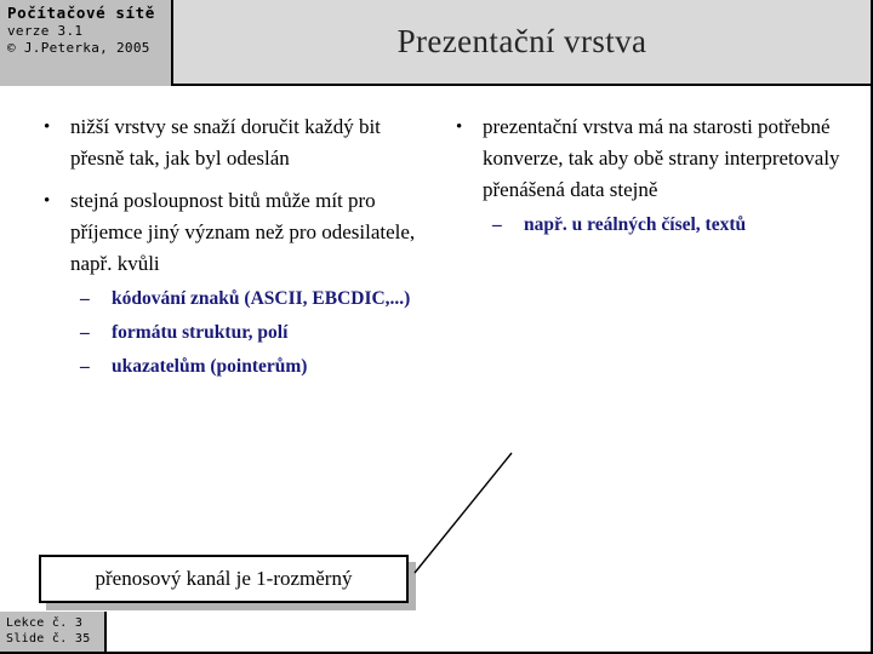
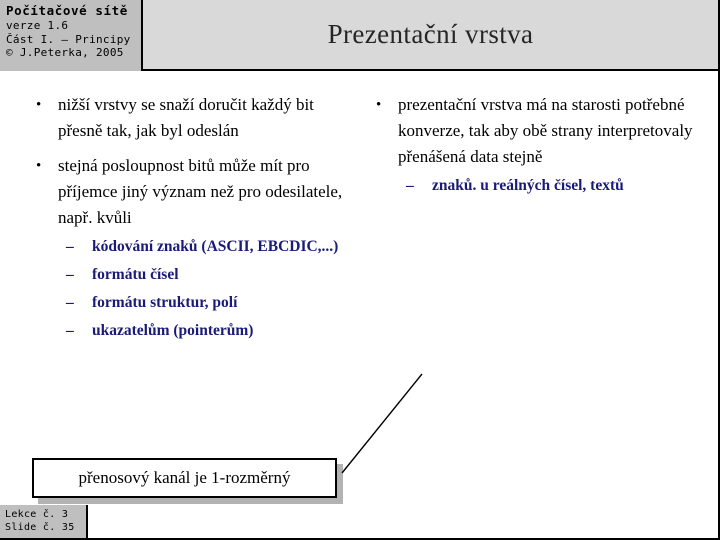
  Počítačové sítě
- verze 3.1
+ verze 1.6
+ Část I. – Principy
  © J.Peterka, 2005
  Prezentační vrstva
  nižší vrstvy se snaží doručit každý bit přesně tak, jak byl odeslán
  stejná posloupnost bitů může mít pro příjemce jiný význam než pro odesilatele, např. kvůli
  kódování znaků (ASCII, EBCDIC,...)
+ formátu čísel
  formátu struktur, polí
  ukazatelům (pointerům)
  prezentační vrstva má na starosti potřebné konverze, tak aby obě strany interpretovaly přenášená data stejně
- např. u reálných čísel, textů
+ znaků. u reálných čísel, textů
  přenosový kanál je 1-rozměrný
  Lekce č. 3
  Slide č. 35
